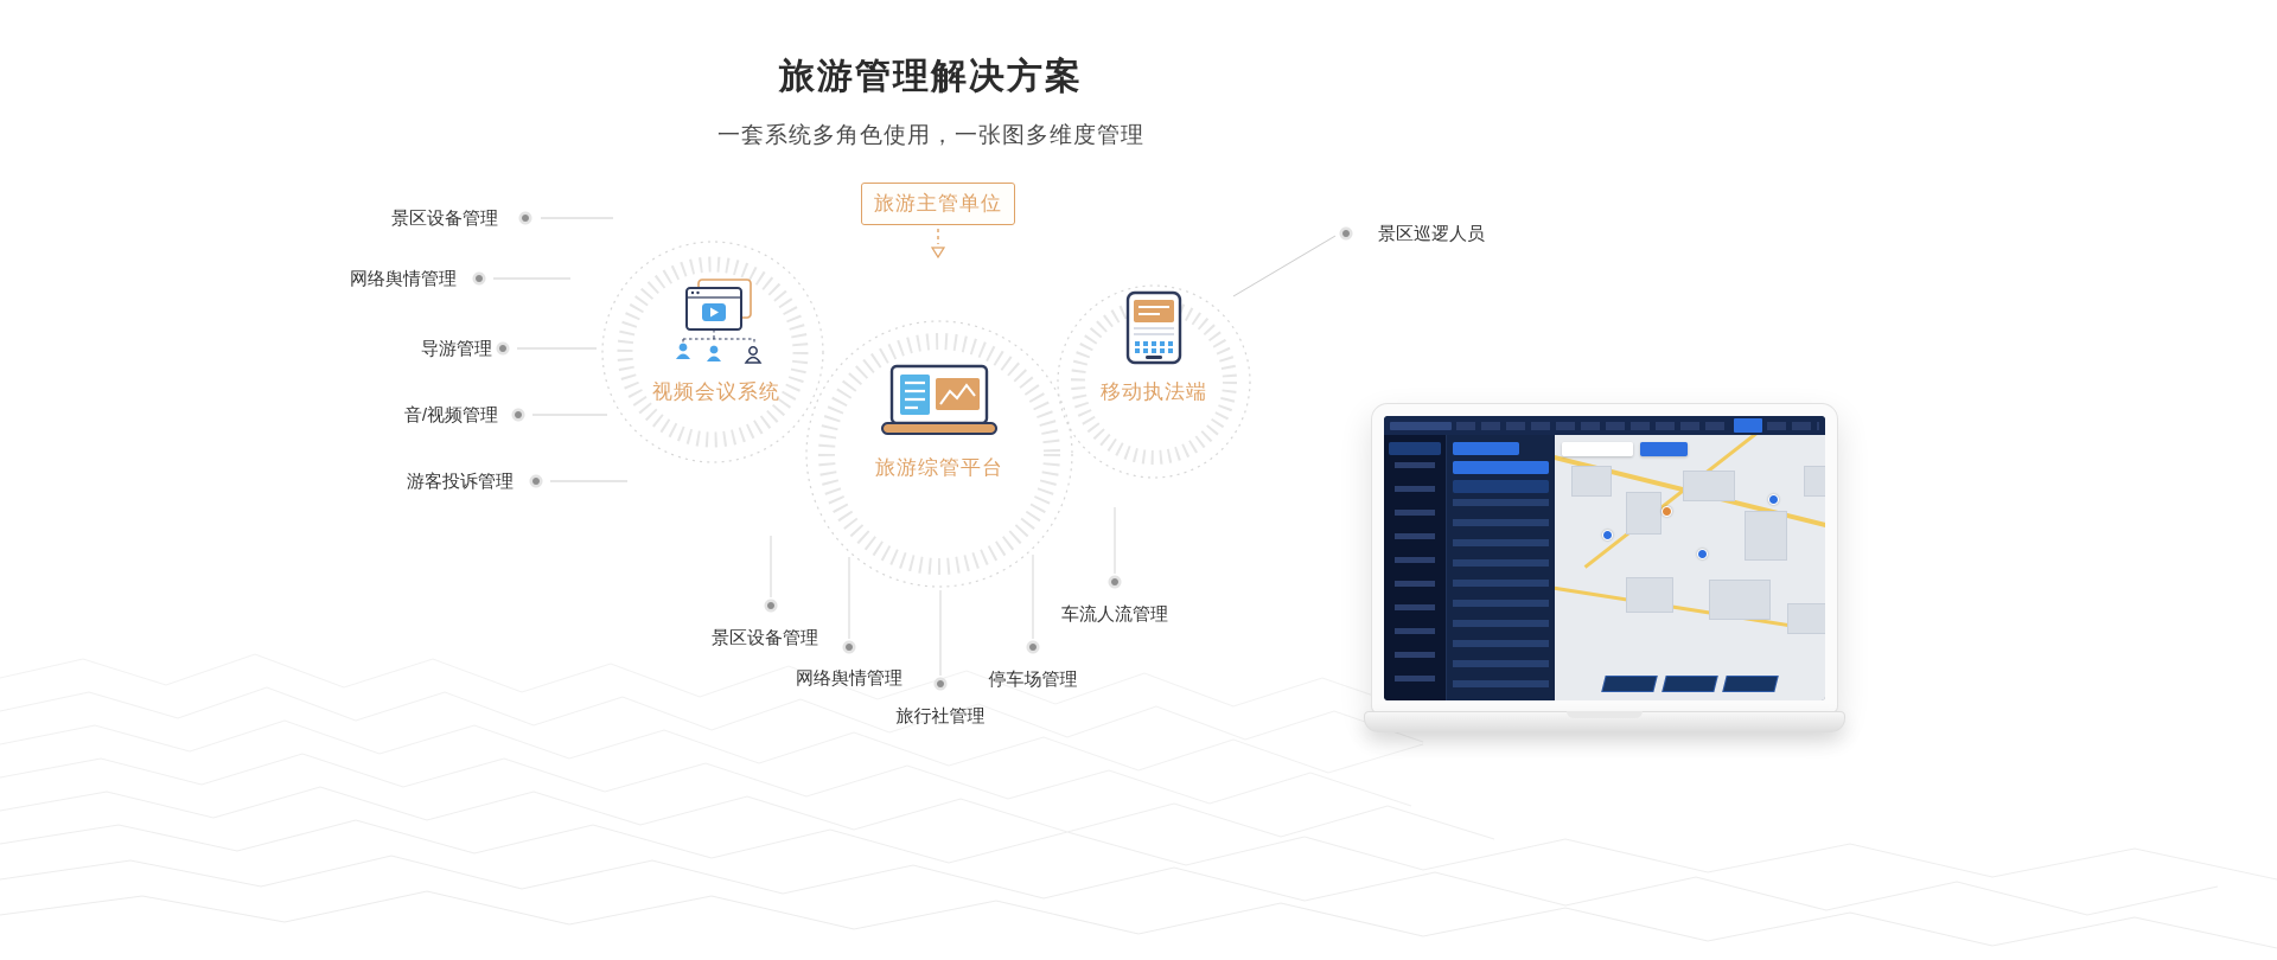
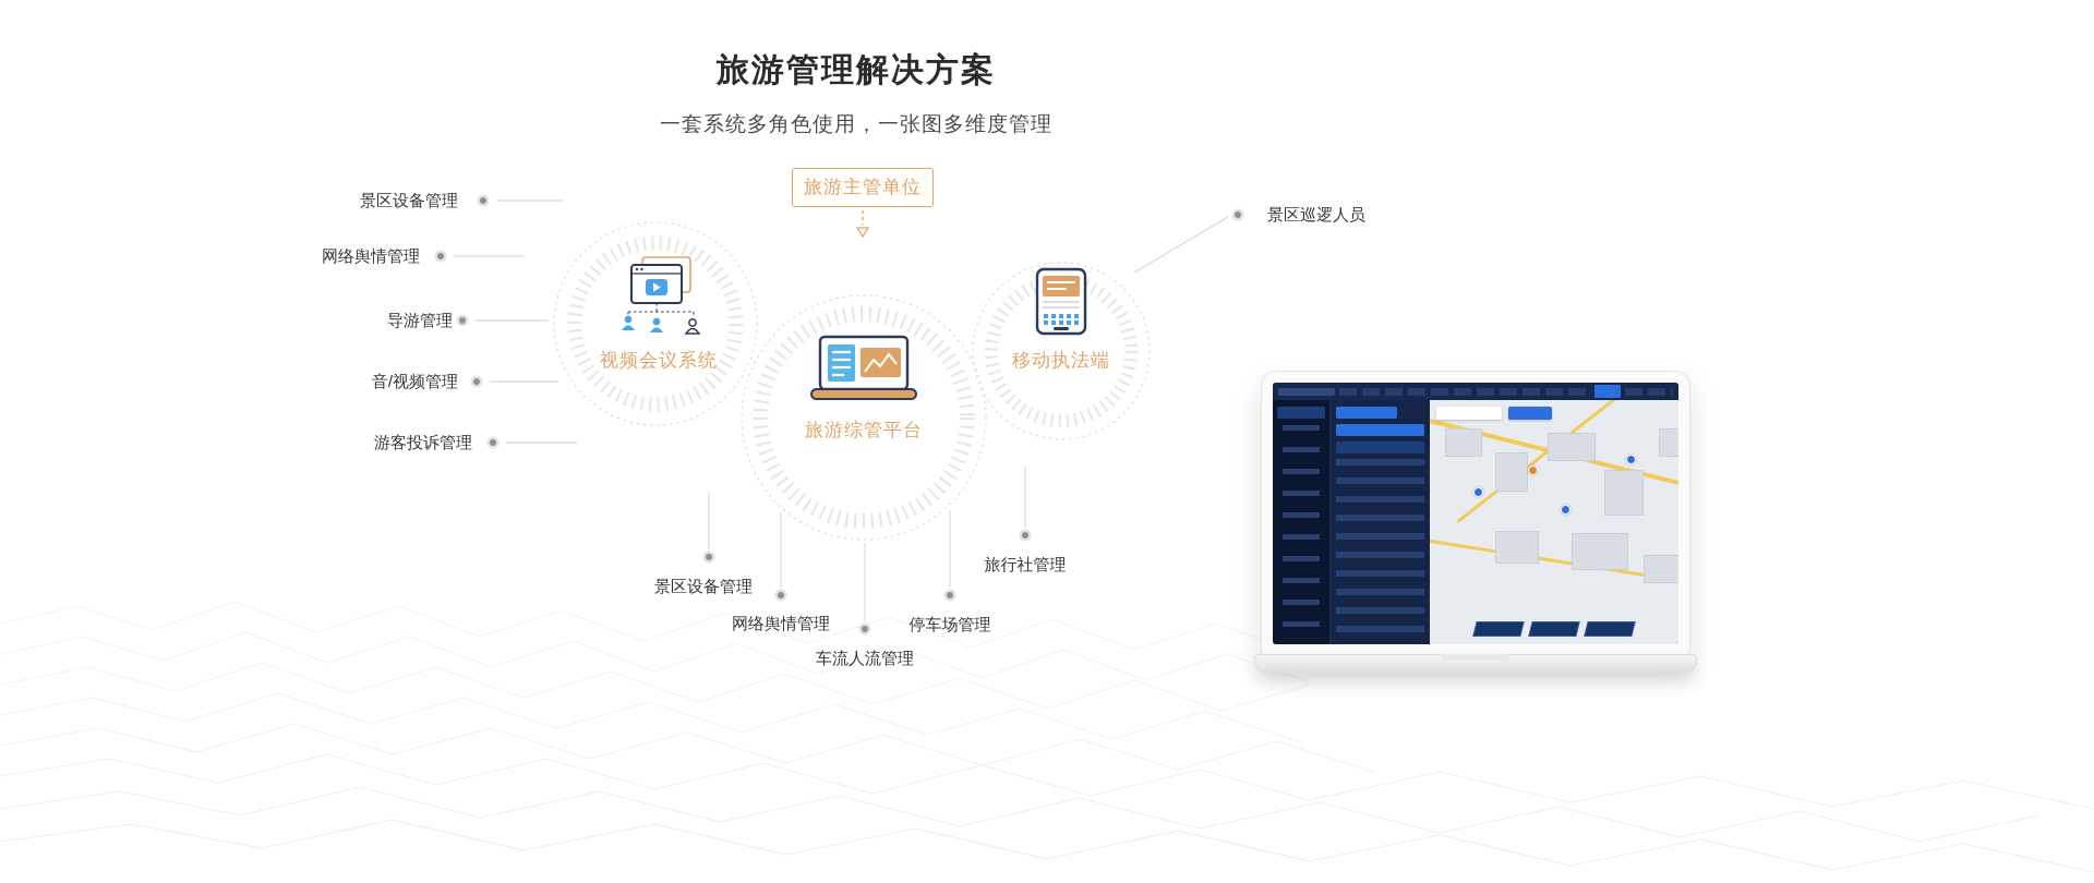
  旅游管理解决方案
  一套系统多角色使用，一张图多维度管理
  旅游主管单位
  视频会议系统
  旅游综管平台
  移动执法端
  景区设备管理
  网络舆情管理
  导游管理
  音/视频管理
  游客投诉管理
  景区巡逻人员
  景区设备管理
  网络舆情管理
- 旅行社管理
+ 车流人流管理
  停车场管理
- 车流人流管理
+ 旅行社管理
